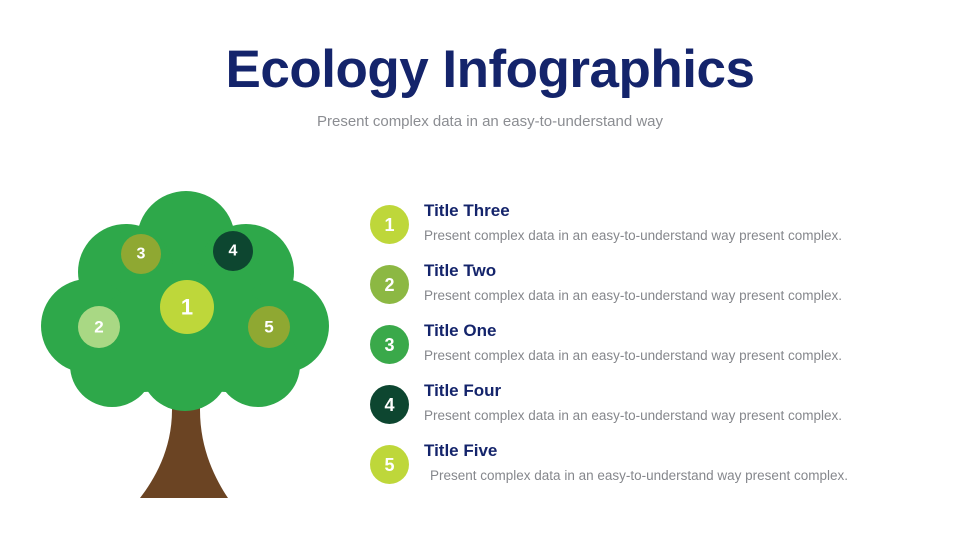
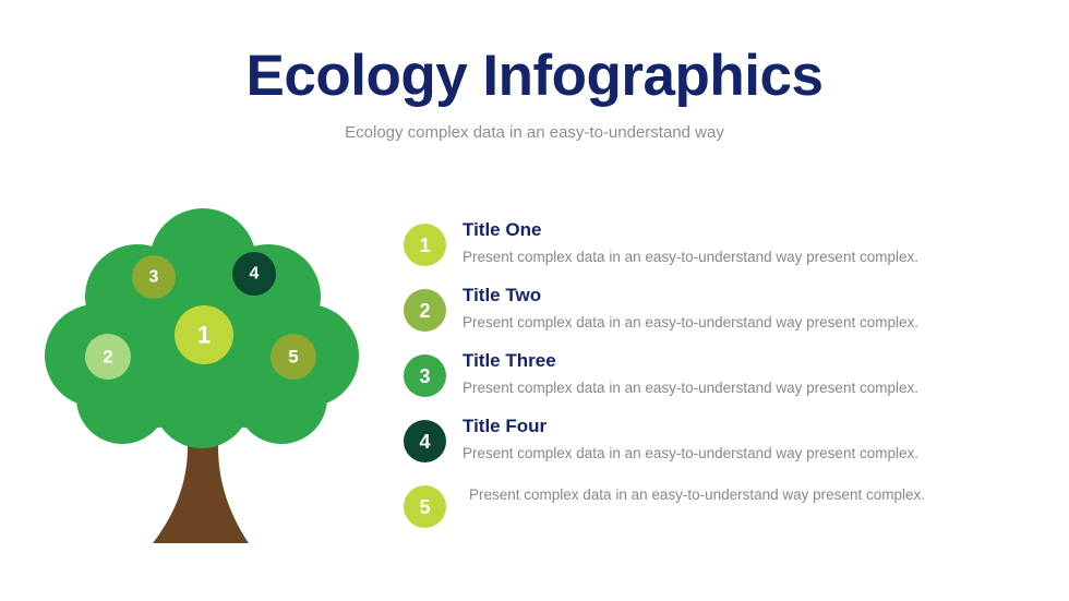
  Ecology Infographics
- Present complex data in an easy-to-understand way
+ Ecology complex data in an easy-to-understand way
  1
  2
  3
  4
  5
  1
- Title Three
+ Title One
  Present complex data in an easy-to-understand way present complex.
  2
  Title Two
  Present complex data in an easy-to-understand way present complex.
  3
- Title One
+ Title Three
  Present complex data in an easy-to-understand way present complex.
  4
  Title Four
  Present complex data in an easy-to-understand way present complex.
  5
- Title Five
  Present complex data in an easy-to-understand way present complex.
